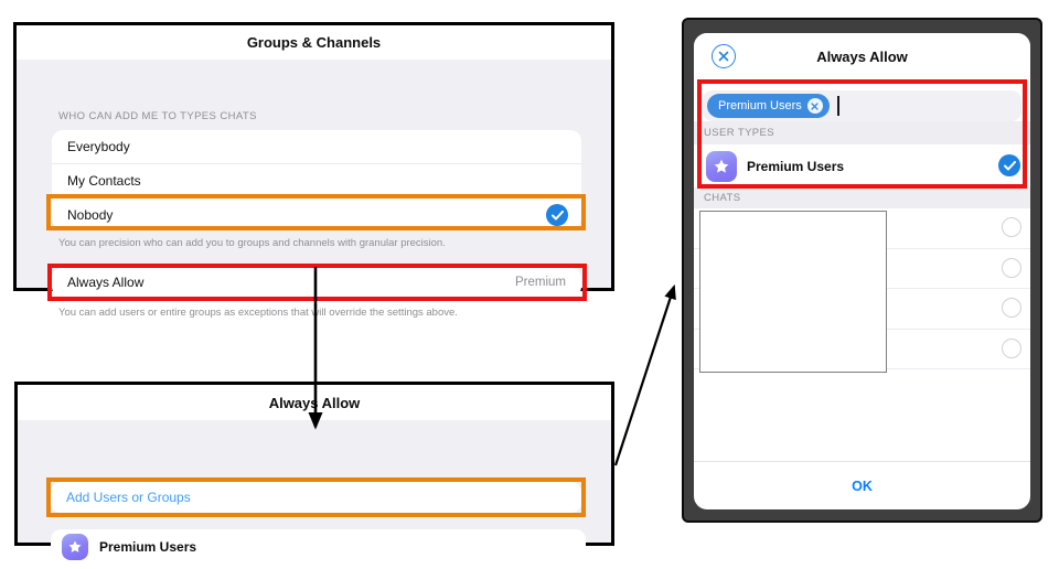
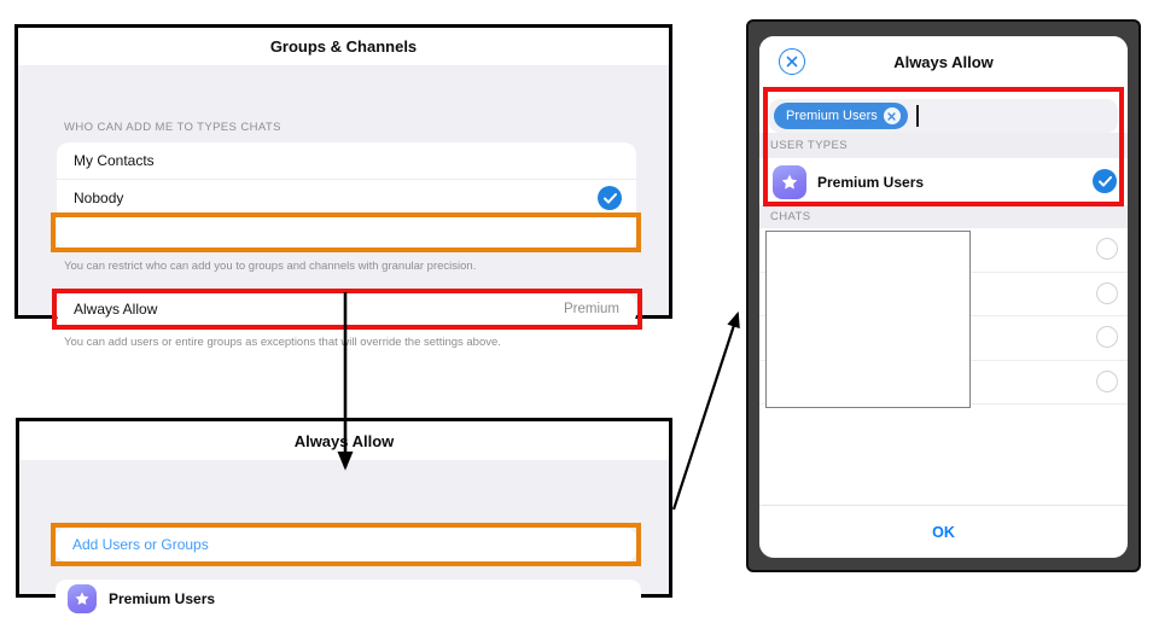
  Groups & Channels
  WHO CAN ADD ME TO TYPES CHATS
- Everybody
  My Contacts
  Nobody
- You can precision who can add you to groups and channels with granular precision.
+ You can restrict who can add you to groups and channels with granular precision.
  Always Allow
  Premium
  You can add users or entire groups as exceptions thatill override the settings above.
  Alway Allow
  Add Users or Groups
  Premium Users
  Always Allow
  Premium Users
  USER TYPES
  Premium Users
  CHATS
  OK
